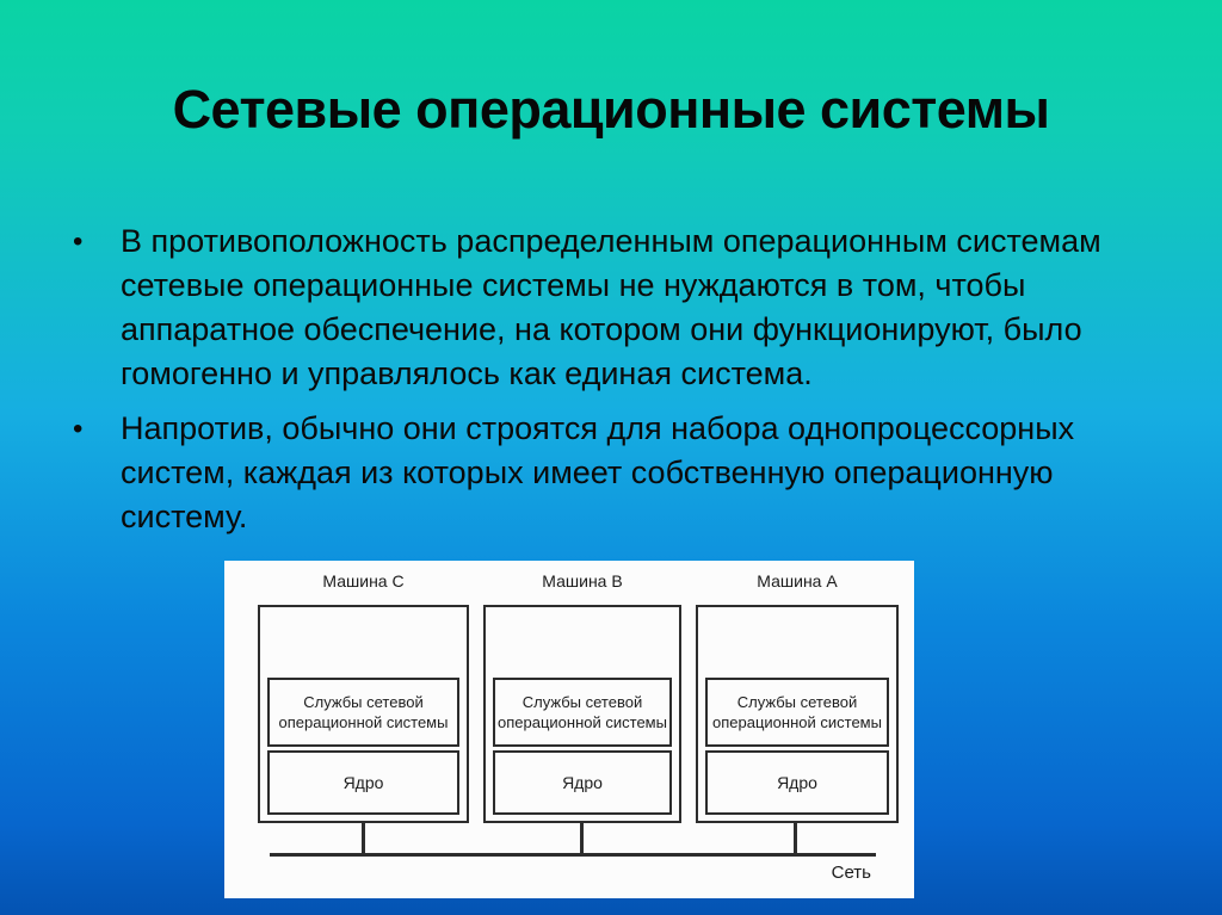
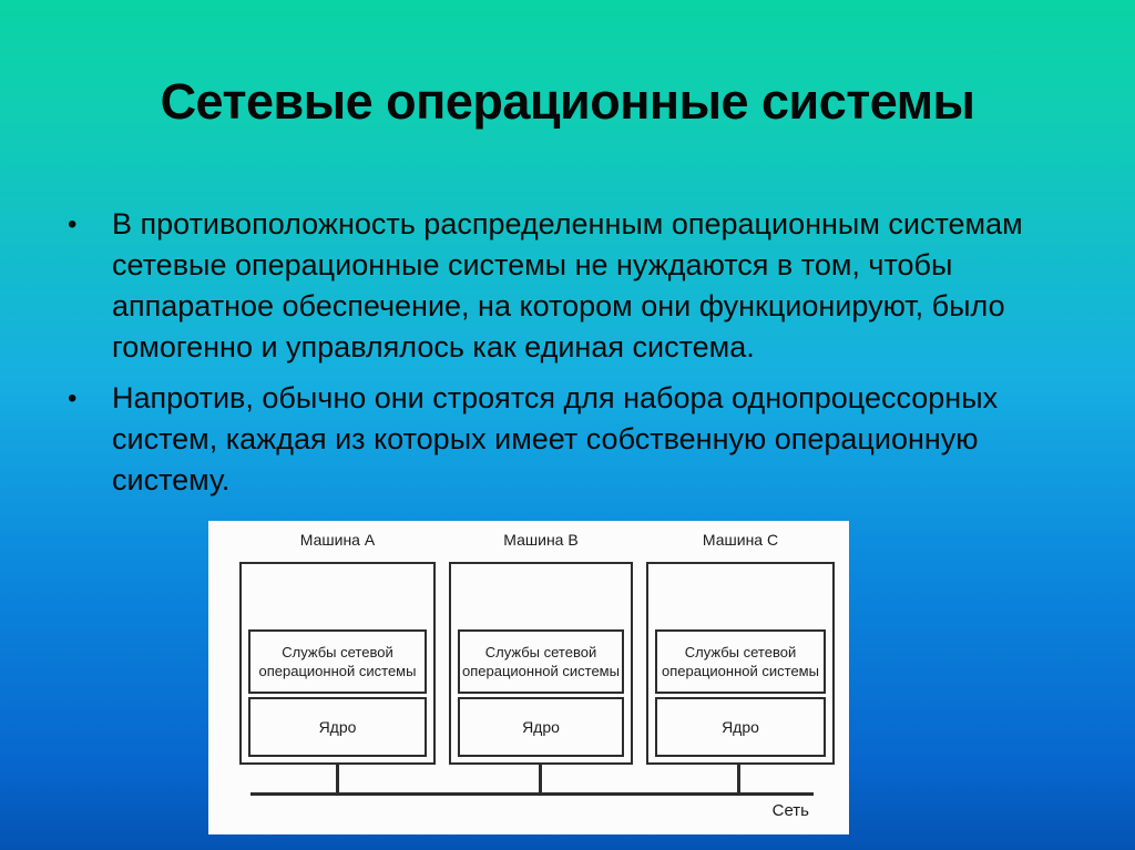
  Сетевые операционные системы
  •
  В противоположность распределенным операционным системам сетевые операционные системы не нуждаются в том, чтобы аппаратное обеспечение, на котором они функционируют, было гомогенно и управлялось как единая система.
  •
  Напротив, обычно они строятся для набора однопроцессорных систем, каждая из которых имеет собственную операционную систему.
- Машина C
+ Машина A
  Машина B
- Машина A
+ Машина C
  Службы сетевой операционной системы
  Ядро
  Службы сетевой операционной системы
  Ядро
  Службы сетевой операционной системы
  Ядро
  Сеть
